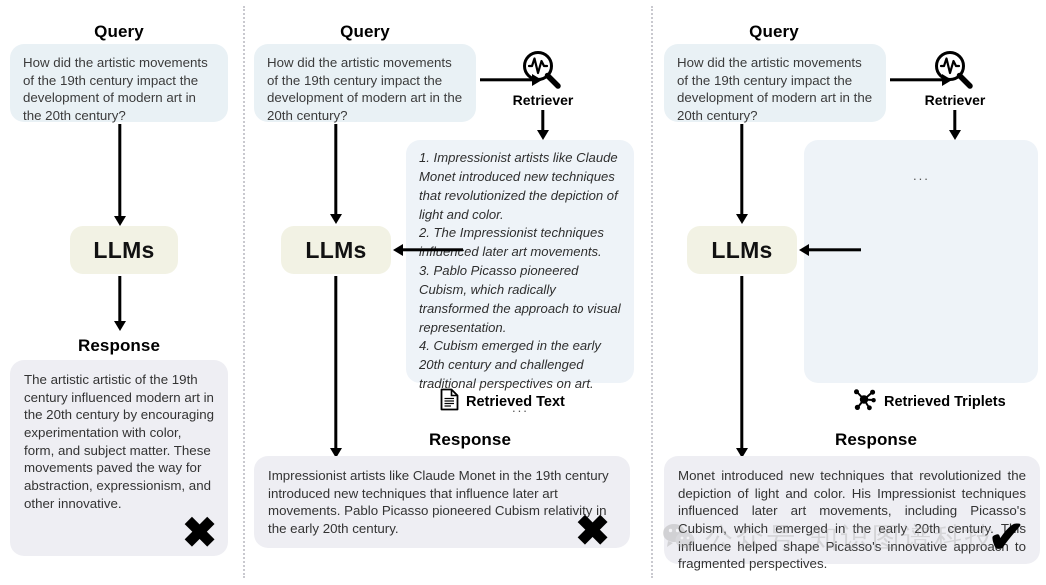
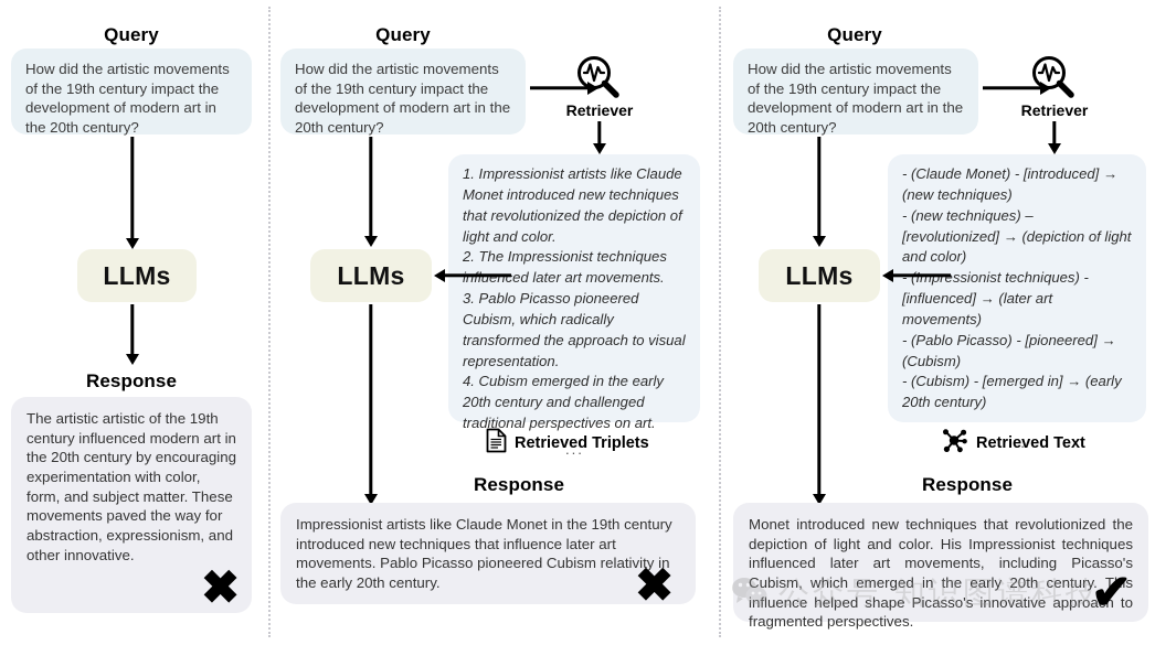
  Query
  How did the artistic movements of the 19th century impact the development of modern art in the 20th century?
  LLMs
  Response
  The artistic artistic of the 19th century influenced modern art in the 20th century by encouraging experimentation with color, form, and subject matter. These movements paved the way for abstraction, expressionism, and other innovative.
  ✖
  Query
  How did the artistic movements of the 19th century impact the development of modern art in the 20th century?
  Retriever
  1. Impressionist artists like Claude Monet introduced new techniques that revolutionized the depiction of light and color.
  2. The Impressionist techniques influenced later art movements.
  3. Pablo Picasso pioneered Cubism, which radically transformed the approach to visual representation.
  4. Cubism emerged in the early 20th century and challenged traditional perspectives on art.
  ...
- Retrieved Text
+ Retrieved Triplets
  LLMs
  Response
  Impressionist artists like Claude Monet in the 19th century introduced new techniques that influence later art movements. Pablo Picasso pioneered Cubism relativity in the early 20th century.
  ✖
  Query
  How did the artistic movements of the 19th century impact the development of modern art in the 20th century?
  Retriever
+ - (Claude Monet) - [introduced] → (new techniques)
+ - (new techniques) – [revolutionized] → (depiction of light and color)
+ - (Impressionist techniques) - [influenced] → (later art movements)
+ - (Pablo Picasso) - [pioneered] → (Cubism)
+ - (Cubism) - [emerged in] → (early 20th century)
  ...
- Retrieved Triplets
+ Retrieved Text
  LLMs
  Response
  Monet introduced new techniques that revolutionized the depiction of light and color. His Impressionist techniques influenced later art movements, including Picasso's Cubism, which emerged in the early 20th century. This influence helped shape Picasso's innovative approach to fragmented perspectives.
  ✔
  公众号 知识图谱科技
